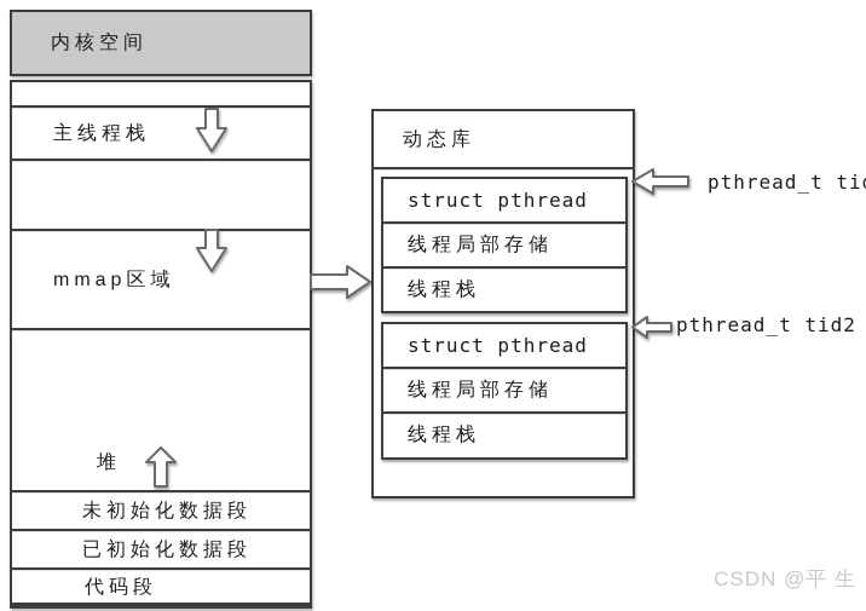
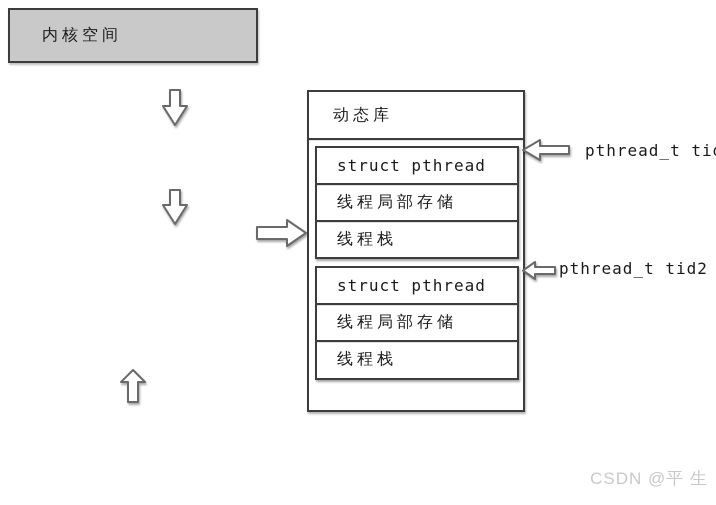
  内核空间
- 主线程栈
- mmap区域
- 堆
- 未初始化数据段
- 已初始化数据段
- 代码段
  动态库
  struct pthread
  线程局部存储
  线程栈
  struct pthread
  线程局部存储
  线程栈
  pthread_t ti
  pthread_t tid2
  CSDN @平 生
